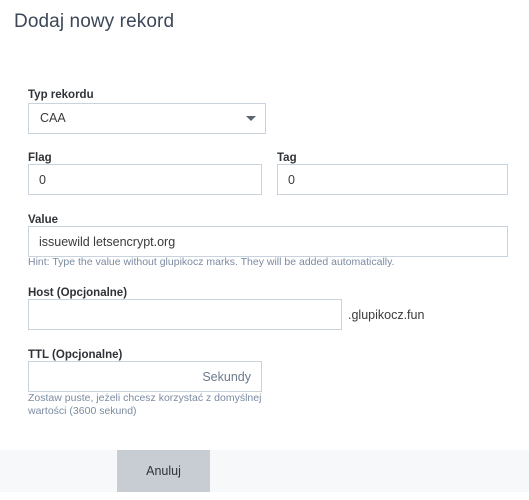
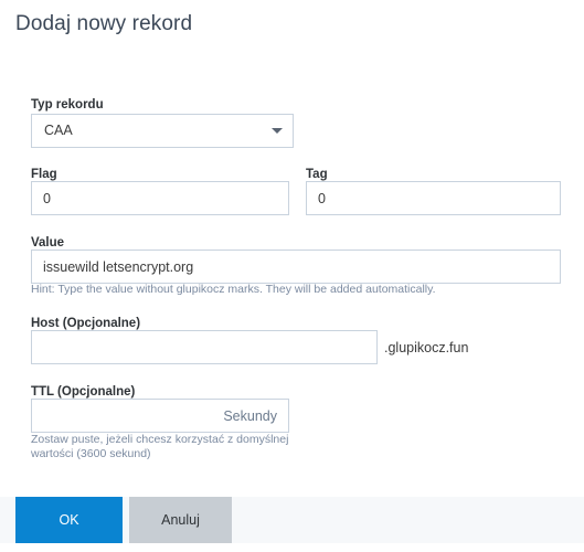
  Dodaj nowy rekord
  Typ rekordu
  CAA
  Flag
  0
  Tag
  0
  Value
  issuewild letsencrypt.org
  Hint: Type the value without glupikocz marks. They will be added automatically.
  Host (Opcjonalne)
  .glupikocz.fun
  TTL (Opcjonalne)
  Sekundy
  Zostaw puste, jeżeli chcesz korzystać z domyślnej wartości (3600 sekund)
+ OK
  Anuluj
